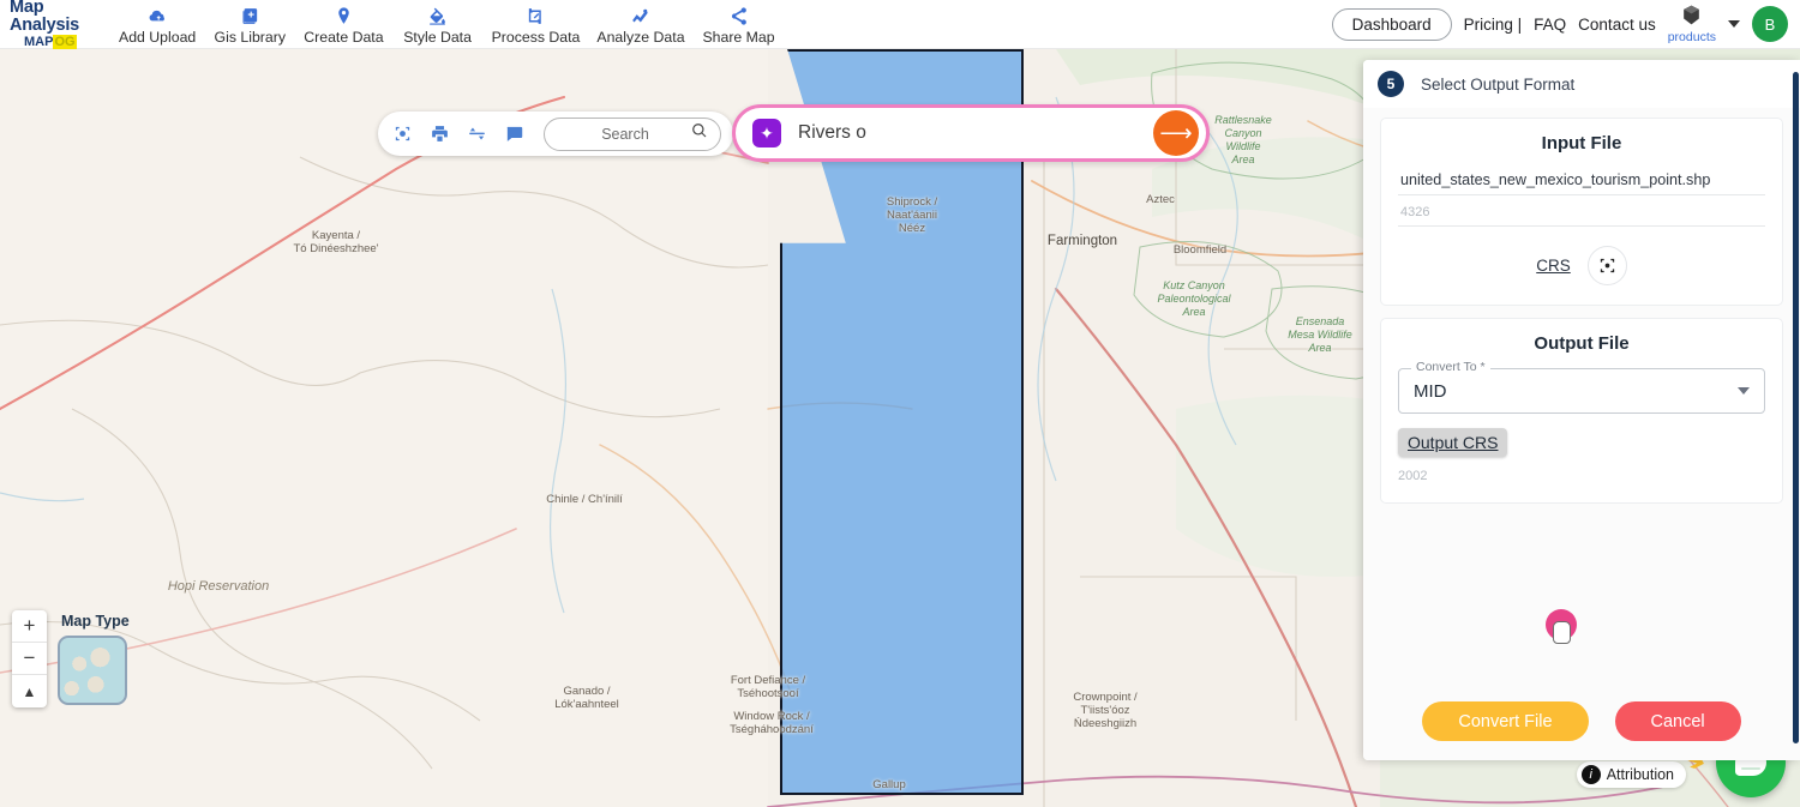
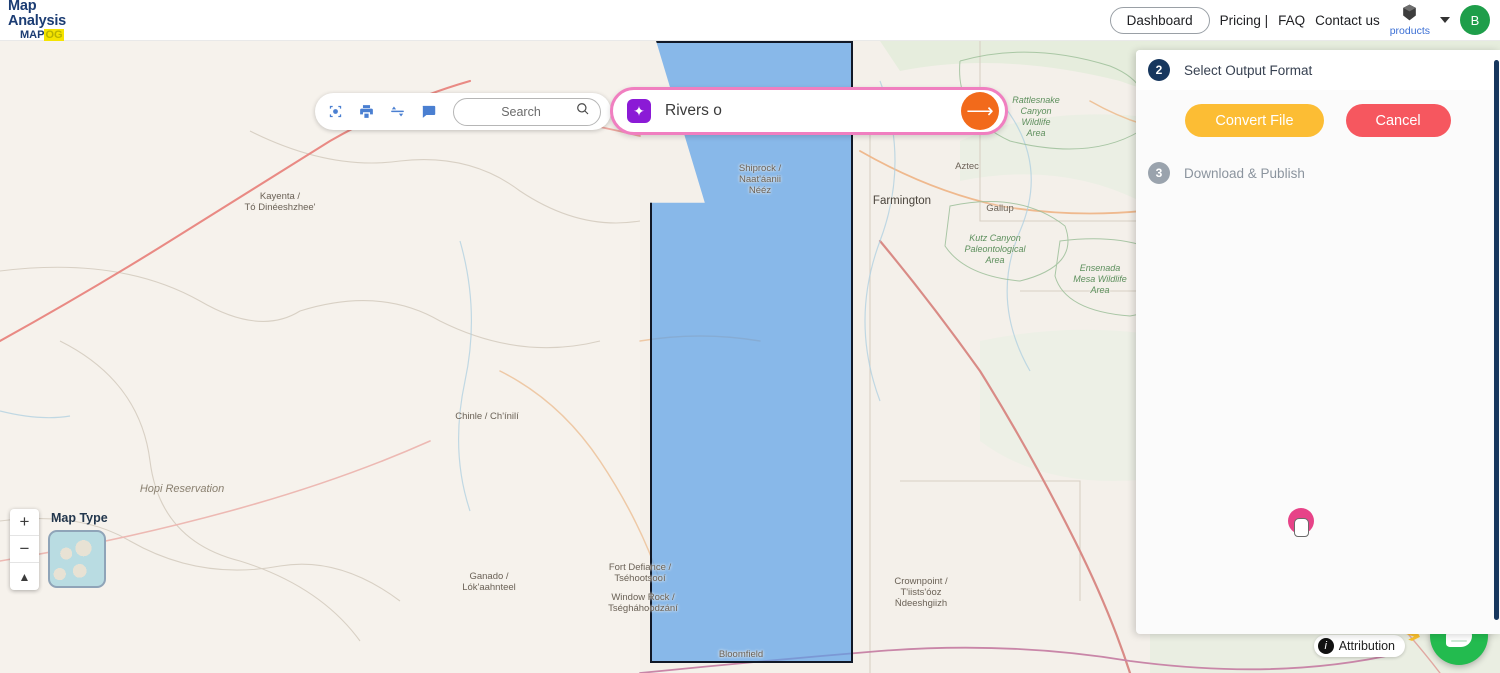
  Map Analysis
  MAPOG
- Add Upload
- Gis Library
- Create Data
- Style Data
- Process Data
- Analyze Data
- Share Map
  Dashboard
  Pricing |
  FAQ
  Contact us
  products
  B
  Kayenta /
  Tó Dinéeshzhee'
  Chinle / Ch'ínilí
  Hopi Reservation
  Farmington
  Aztec
- Bloomfield
+ Gallup
  Rattlesnake
  Canyon
  Wildlife
  Area
  Kutz Canyon
  Paleontological
  Area
  Ensenada
  Mesa Wildlife
  Area
  Shiprock /
  Naat'áanii
  Nééz
  Fort Defiance /
  Tséhootsooí
  Window Rock /
  Tségháhoodzání
- Gallup
+ Bloomfield
  Crownpoint /
  T'iists'óoz
  Ńdeeshgiizh
  Ganado /
  Lók'aahnteel
  Search
  ✦
  Rivers o
  ⟶
  +
  −
  ▲
  Map Type
  i
  Attribution
- 5
+ 2
  Select Output Format
- Input File
- united_states_new_mexico_tourism_point.shp
- 4326
- CRS
- Output File
- Convert To *
- MID
- Output CRS
- 2002
  Convert File
  Cancel
+ 3
+ Download & Publish
